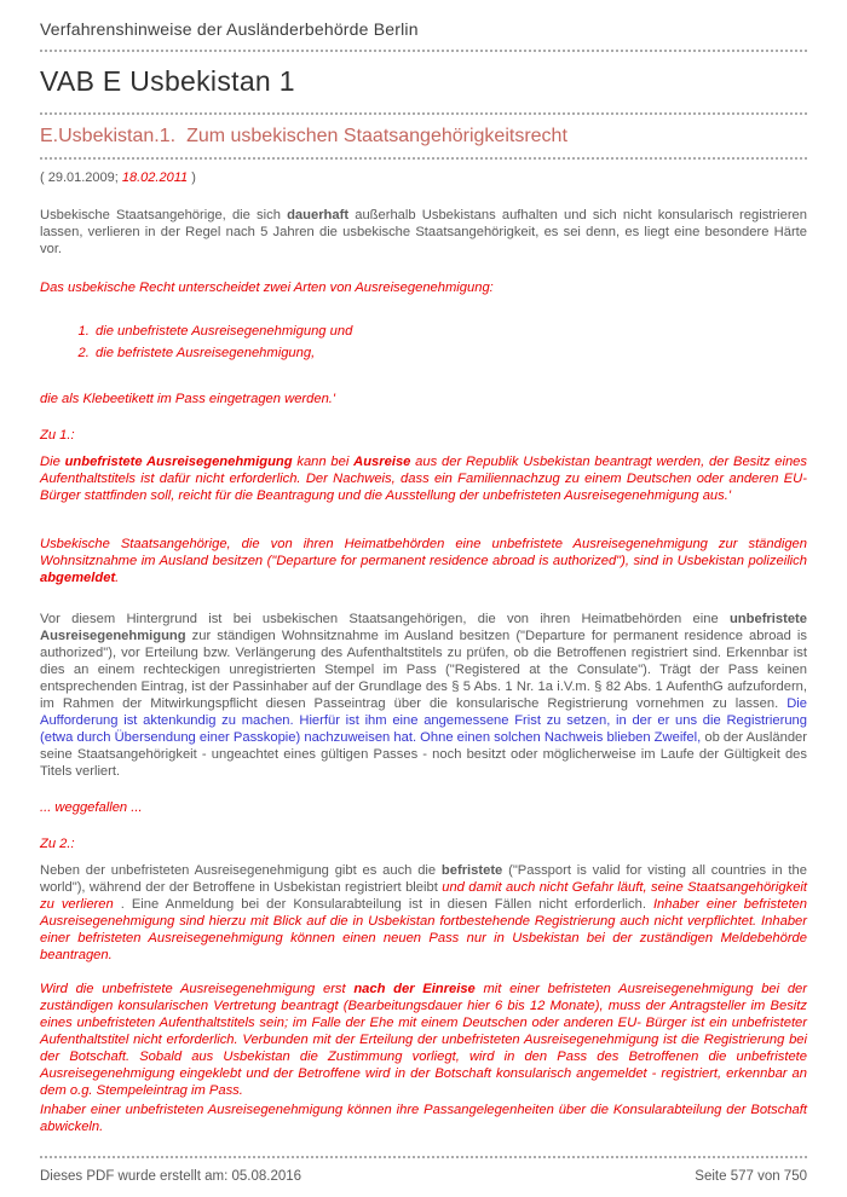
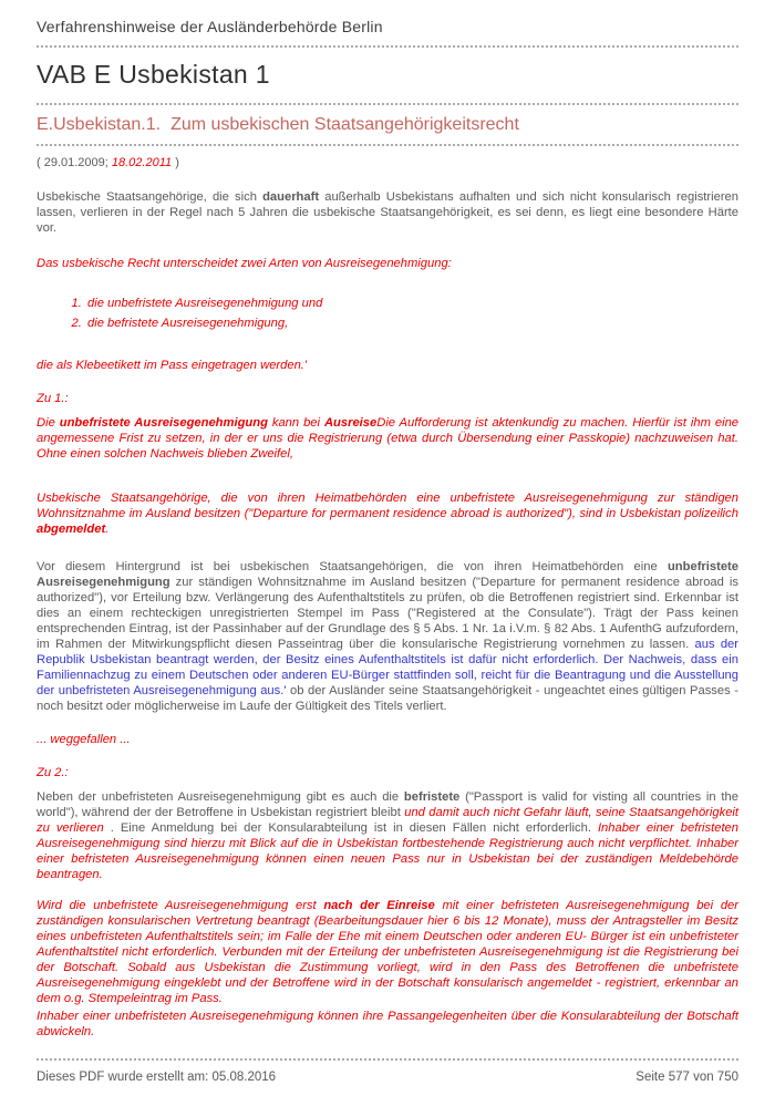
  Verfahrenshinweise der Ausländerbehörde Berlin
  VAB E Usbekistan 1
  E.Usbekistan.1. Zum usbekischen Staatsangehörigkeitsrecht
  ( 29.01.2009; 18.02.2011 )
  Usbekische Staatsangehörige, die sich dauerhaft außerhalb Usbekistans aufhalten und sich nicht konsularisch registrieren lassen, verlieren in der Regel nach 5 Jahren die usbekische Staatsangehörigkeit, es sei denn, es liegt eine besondere Härte vor.
  Das usbekische Recht unterscheidet zwei Arten von Ausreisegenehmigung:
  die unbefristete Ausreisegenehmigung und
  die befristete Ausreisegenehmigung,
  die als Klebeetikett im Pass eingetragen werden.'
  Zu 1.:
- Die unbefristete Ausreisegenehmigung kann bei Ausreise aus der Republik Usbekistan beantragt werden, der Besitz eines Aufenthaltstitels ist dafür nicht erforderlich. Der Nachweis, dass ein Familiennachzug zu einem Deutschen oder anderen EU-Bürger stattfinden soll, reicht für die Beantragung und die Ausstellung der unbefristeten Ausreisegenehmigung aus.'
+ Die unbefristete Ausreisegenehmigung kann bei AusreiseDie Aufforderung ist aktenkundig zu machen. Hierfür ist ihm eine angemessene Frist zu setzen, in der er uns die Registrierung (etwa durch Übersendung einer Passkopie) nachzuweisen hat. Ohne einen solchen Nachweis blieben Zweifel,
  Usbekische Staatsangehörige, die von ihren Heimatbehörden eine unbefristete Ausreisegenehmigung zur ständigen Wohnsitznahme im Ausland besitzen ("Departure for permanent residence abroad is authorized"), sind in Usbekistan polizeilich abgemeldet.
- Vor diesem Hintergrund ist bei usbekischen Staatsangehörigen, die von ihren Heimatbehörden eine unbefristete Ausreisegenehmigung zur ständigen Wohnsitznahme im Ausland besitzen ("Departure for permanent residence abroad is authorized"), vor Erteilung bzw. Verlängerung des Aufenthaltstitels zu prüfen, ob die Betroffenen registriert sind. Erkennbar ist dies an einem rechteckigen unregistrierten Stempel im Pass ("Registered at the Consulate"). Trägt der Pass keinen entsprechenden Eintrag, ist der Passinhaber auf der Grundlage des § 5 Abs. 1 Nr. 1a i.V.m. § 82 Abs. 1 AufenthG aufzufordern, im Rahmen der Mitwirkungspflicht diesen Passeintrag über die konsularische Registrierung vornehmen zu lassen. Die Aufforderung ist aktenkundig zu machen. Hierfür ist ihm eine angemessene Frist zu setzen, in der er uns die Registrierung (etwa durch Übersendung einer Passkopie) nachzuweisen hat. Ohne einen solchen Nachweis blieben Zweifel, ob der Ausländer seine Staatsangehörigkeit - ungeachtet eines gültigen Passes - noch besitzt oder möglicherweise im Laufe der Gültigkeit des Titels verliert.
+ Vor diesem Hintergrund ist bei usbekischen Staatsangehörigen, die von ihren Heimatbehörden eine unbefristete Ausreisegenehmigung zur ständigen Wohnsitznahme im Ausland besitzen ("Departure for permanent residence abroad is authorized"), vor Erteilung bzw. Verlängerung des Aufenthaltstitels zu prüfen, ob die Betroffenen registriert sind. Erkennbar ist dies an einem rechteckigen unregistrierten Stempel im Pass ("Registered at the Consulate"). Trägt der Pass keinen entsprechenden Eintrag, ist der Passinhaber auf der Grundlage des § 5 Abs. 1 Nr. 1a i.V.m. § 82 Abs. 1 AufenthG aufzufordern, im Rahmen der Mitwirkungspflicht diesen Passeintrag über die konsularische Registrierung vornehmen zu lassen. aus der Republik Usbekistan beantragt werden, der Besitz eines Aufenthaltstitels ist dafür nicht erforderlich. Der Nachweis, dass ein Familiennachzug zu einem Deutschen oder anderen EU-Bürger stattfinden soll, reicht für die Beantragung und die Ausstellung der unbefristeten Ausreisegenehmigung aus.' ob der Ausländer seine Staatsangehörigkeit - ungeachtet eines gültigen Passes - noch besitzt oder möglicherweise im Laufe der Gültigkeit des Titels verliert.
  ... weggefallen ...
  Zu 2.:
  Neben der unbefristeten Ausreisegenehmigung gibt es auch die befristete ("Passport is valid for visting all countries in the world"), während der der Betroffene in Usbekistan registriert bleibt und damit auch nicht Gefahr läuft, seine Staatsangehörigkeit zu verlieren . Eine Anmeldung bei der Konsularabteilung ist in diesen Fällen nicht erforderlich. Inhaber einer befristeten Ausreisegenehmigung sind hierzu mit Blick auf die in Usbekistan fortbestehende Registrierung auch nicht verpflichtet. Inhaber einer befristeten Ausreisegenehmigung können einen neuen Pass nur in Usbekistan bei der zuständigen Meldebehörde beantragen.
  Wird die unbefristete Ausreisegenehmigung erst nach der Einreise mit einer befristeten Ausreisegenehmigung bei der zuständigen konsularischen Vertretung beantragt (Bearbeitungsdauer hier 6 bis 12 Monate), muss der Antragsteller im Besitz eines unbefristeten Aufenthaltstitels sein; im Falle der Ehe mit einem Deutschen oder anderen EU- Bürger ist ein unbefristeter Aufenthaltstitel nicht erforderlich. Verbunden mit der Erteilung der unbefristeten Ausreisegenehmigung ist die Registrierung bei der Botschaft. Sobald aus Usbekistan die Zustimmung vorliegt, wird in den Pass des Betroffenen die unbefristete Ausreisegenehmigung eingeklebt und der Betroffene wird in der Botschaft konsularisch angemeldet - registriert, erkennbar an dem o.g. Stempeleintrag im Pass.
  Inhaber einer unbefristeten Ausreisegenehmigung können ihre Passangelegenheiten über die Konsularabteilung der Botschaft abwickeln.
  Dieses PDF wurde erstellt am: 05.08.2016
  Seite 577 von 750
